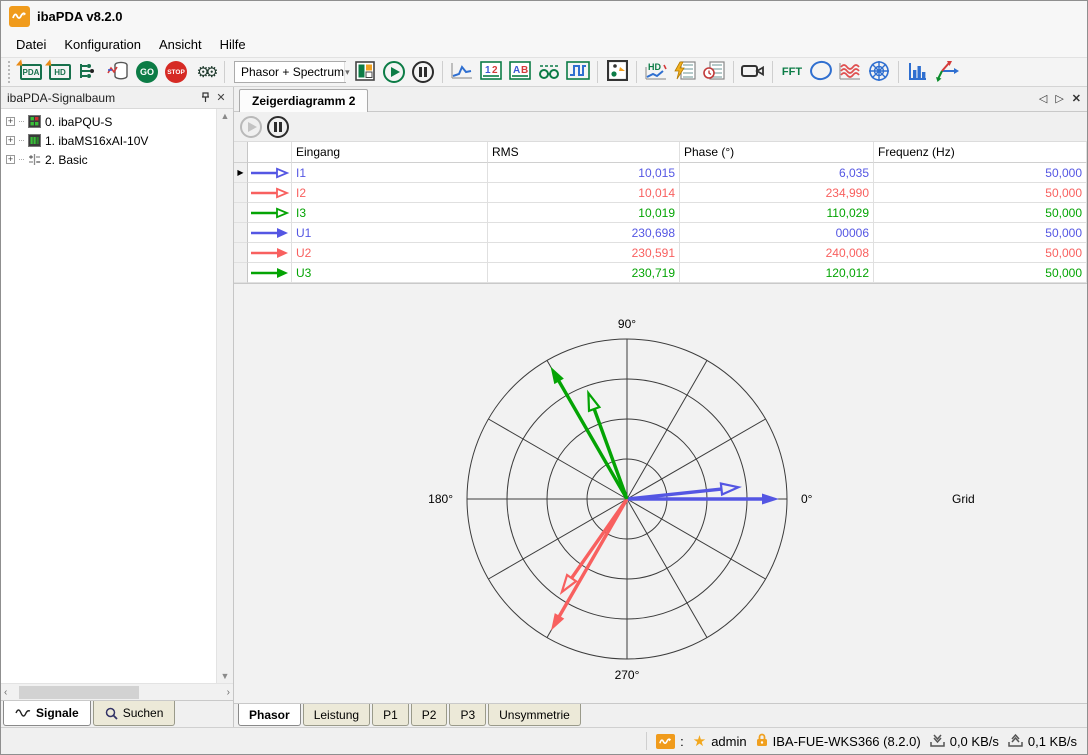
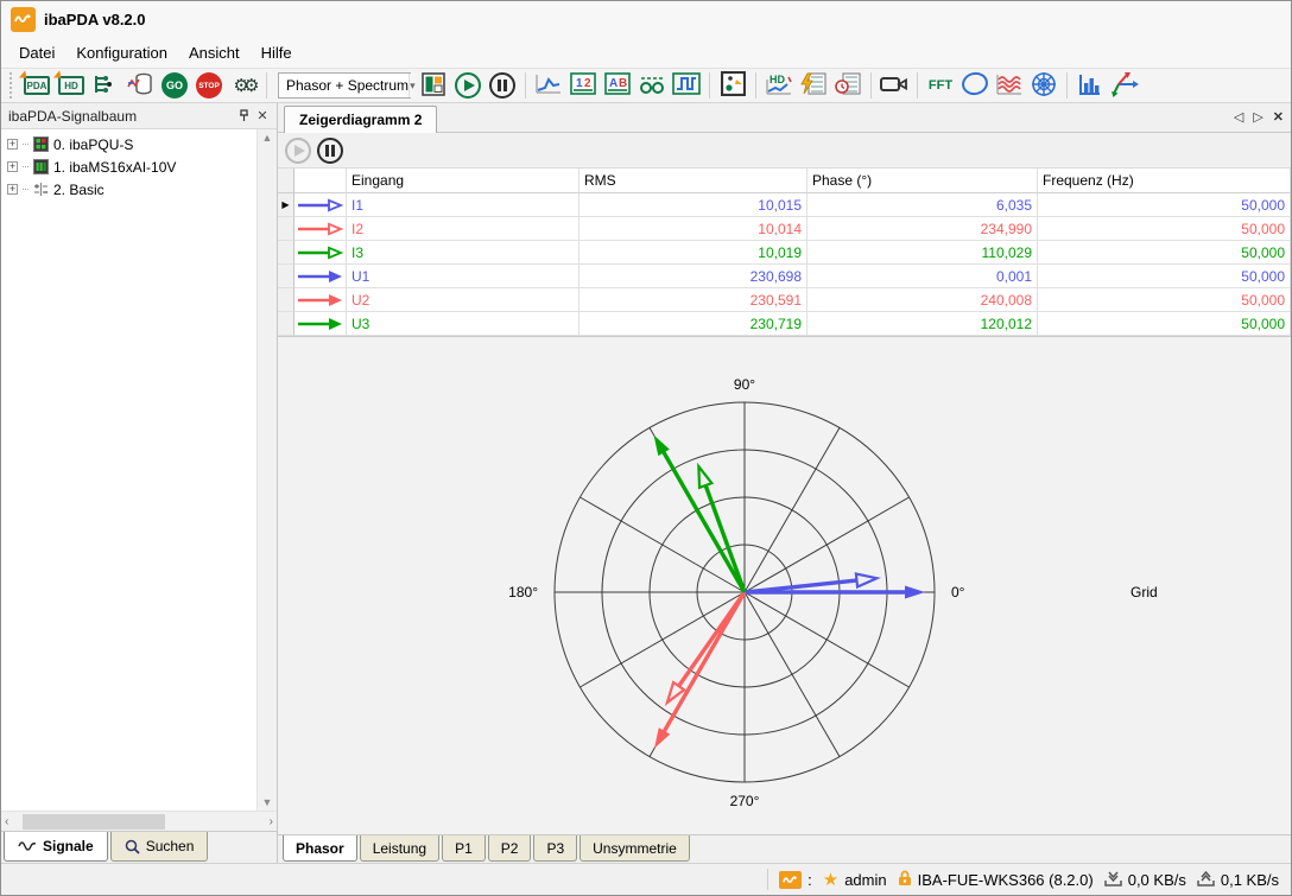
  ibaPDA v8.2.0
  Datei
  Konfiguration
  Ansicht
  Hilfe
  PDA
  HD
  GO
  ⚙⚙
  Phasor + Spectrum
  ▾
  1
  2
  A
  B
  HD
  FFT
  ibaPDA-Signalbaum
  ✕
  +
  0. ibaPQU-S
  +
  1. ibaMS16xAI-10V
  +
  2. Basic
  ▲
  ▼
  ‹
  ›
  Signale
  Suchen
  Zeigerdiagramm 2
  ◁
  ▷
  ✕
  Eingang
  RMS
  Phase (°)
  Frequenz (Hz)
  ▶
  I1
  10,015
  6,035
  50,000
  I2
  10,014
  234,990
  50,000
  I3
  10,019
  110,029
  50,000
  U1
  230,698
- 00006
+ 0,001
  50,000
  U2
  230,591
  240,008
  50,000
  U3
  230,719
  120,012
  50,000
  90°
  270°
  0°
  180°
  Grid
  Phasor
  Leistung
  P1
  P2
  P3
  Unsymmetrie
  :
  ★
  admin
  IBA-FUE-WKS366 (8.2.0)
  0,0 KB/s
  0,1 KB/s
